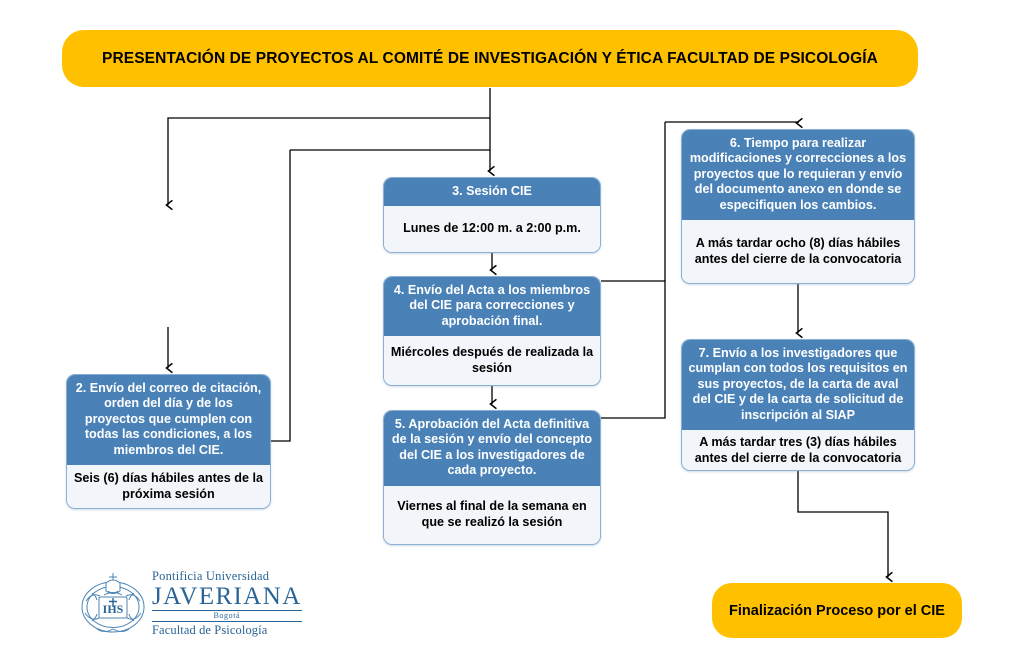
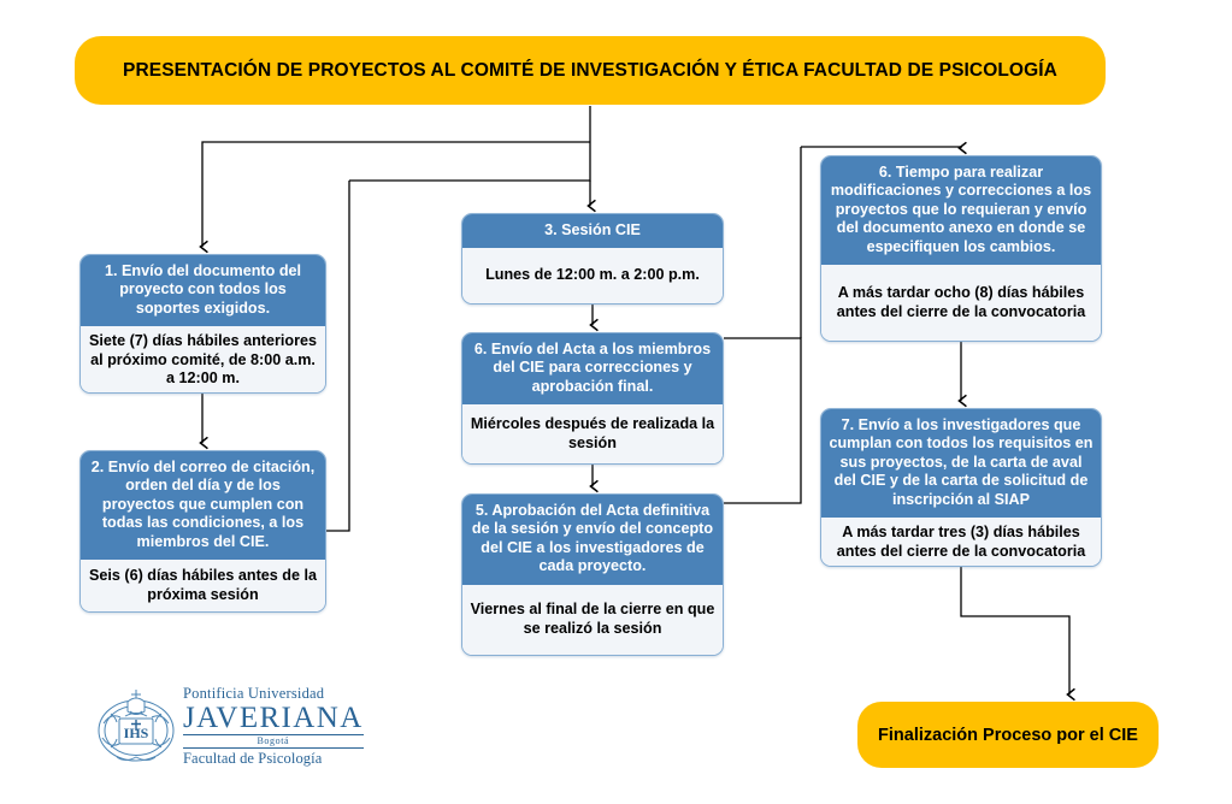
  PRESENTACIÓN DE PROYECTOS AL COMITÉ DE INVESTIGACIÓN Y ÉTICA FACULTAD DE PSICOLOGÍA
+ 1. Envío del documento del proyecto con todos los soportes exigidos.
+ Siete (7) días hábiles anteriores al próximo comité, de 8:00 a.m. a 12:00 m.
  2. Envío del correo de citación, orden del día y de los proyectos que cumplen con todas las condiciones, a los miembros del CIE.
  Seis (6) días hábiles antes de la próxima sesión
  3. Sesión CIE
  Lunes de 12:00 m. a 2:00 p.m.
- 4. Envío del Acta a los miembros del CIE para correcciones y aprobación final.
+ 6. Envío del Acta a los miembros del CIE para correcciones y aprobación final.
  Miércoles después de realizada la sesión
  5. Aprobación del Acta definitiva de la sesión y envío del concepto del CIE a los investigadores de cada proyecto.
- Viernes al final de la semana en que se realizó la sesión
+ Viernes al final de la cierre en que se realizó la sesión
  6. Tiempo para realizar modificaciones y correcciones a los proyectos que lo requieran y envío del documento anexo en donde se especifiquen los cambios.
  A más tardar ocho (8) días hábiles antes del cierre de la convocatoria
  7. Envío a los investigadores que cumplan con todos los requisitos en sus proyectos, de la carta de aval del CIE y de la carta de solicitud de inscripción al SIAP
  A más tardar tres (3) días hábiles antes del cierre de la convocatoria
  Finalización Proceso por el CIE
  IHS
  Pontificia Universidad
  JAVERIANA
  Bogotá
  Facultad de Psicología
